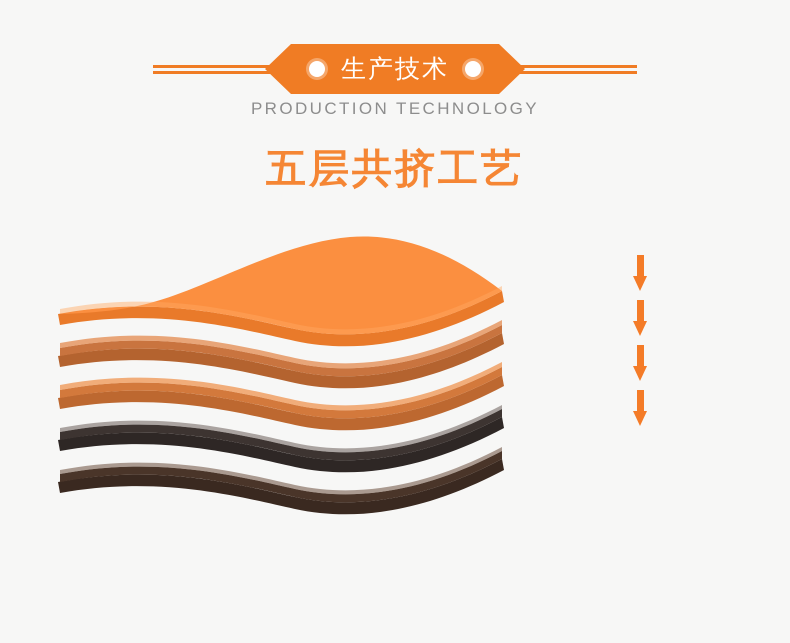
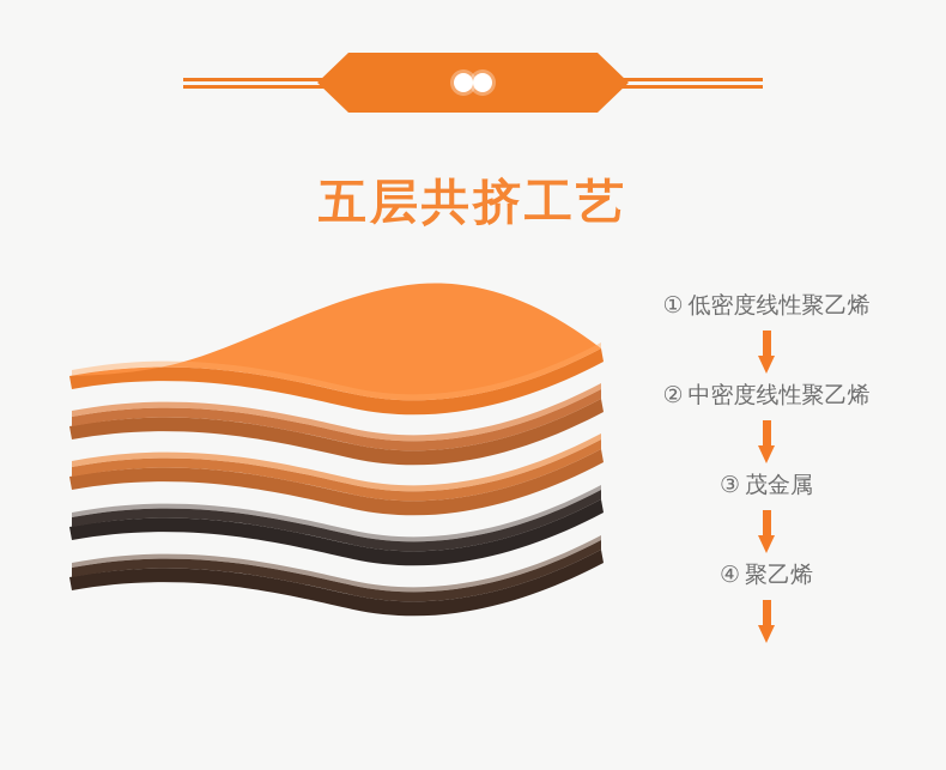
- 生产技术
- PRODUCTION TECHNOLOGY
  五层共挤工艺
+ ① 低密度线性聚乙烯
+ ② 中密度线性聚乙烯
+ ③ 茂金属
+ ④ 聚乙烯
